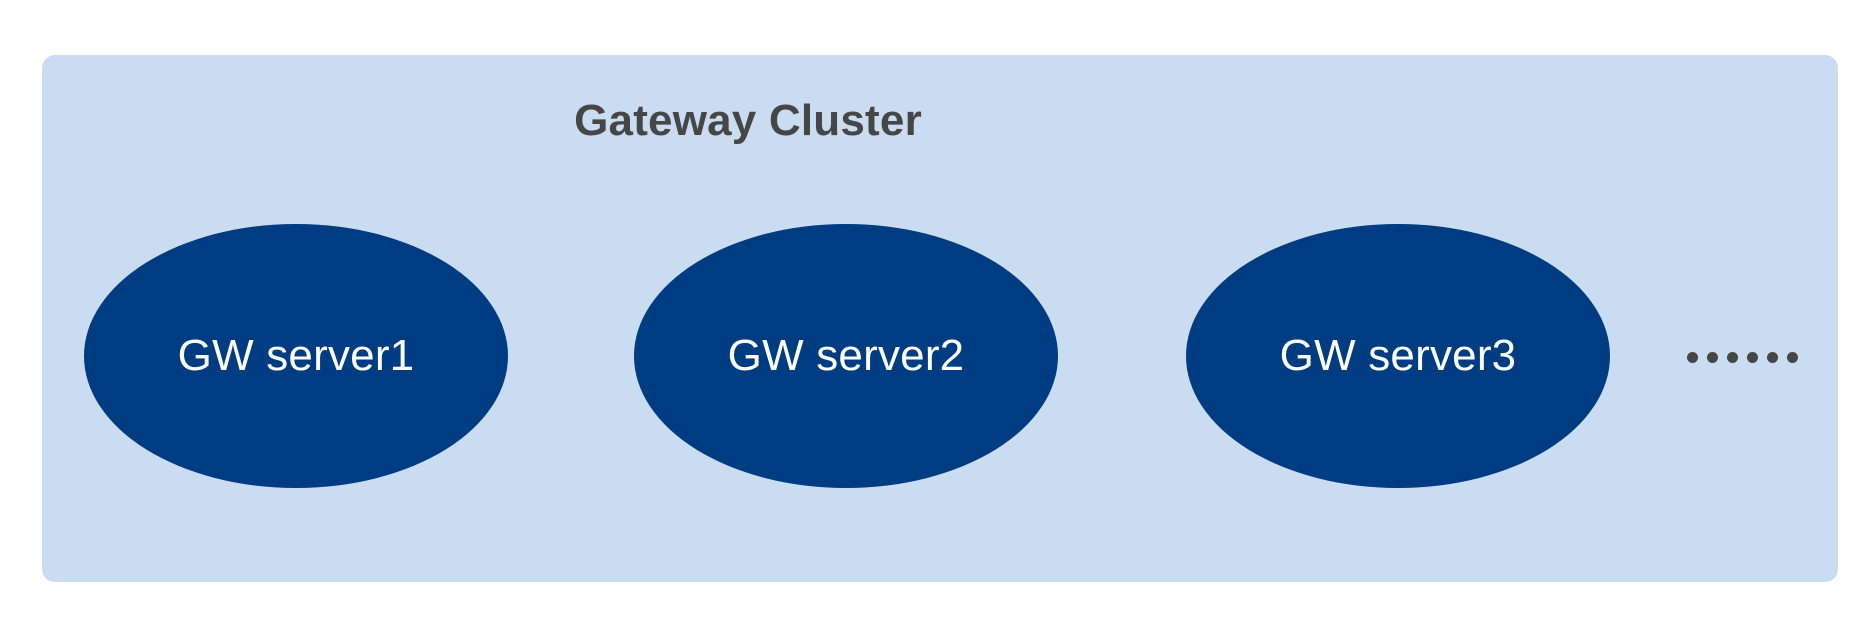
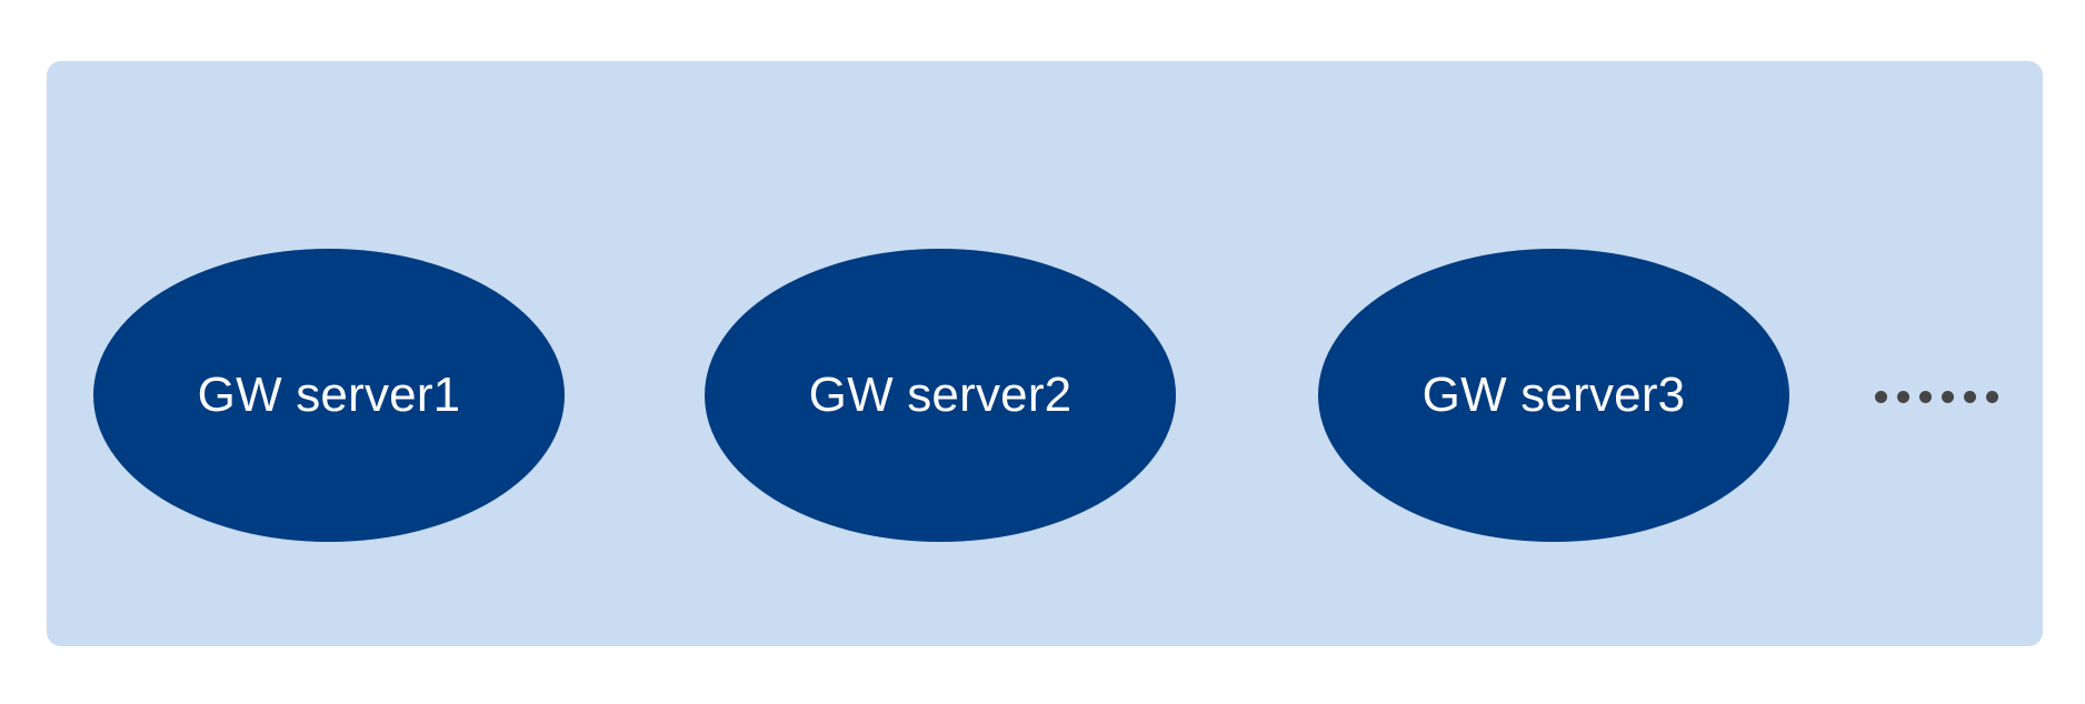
- Gateway Cluster
  GW server1
  GW server2
  GW server3
